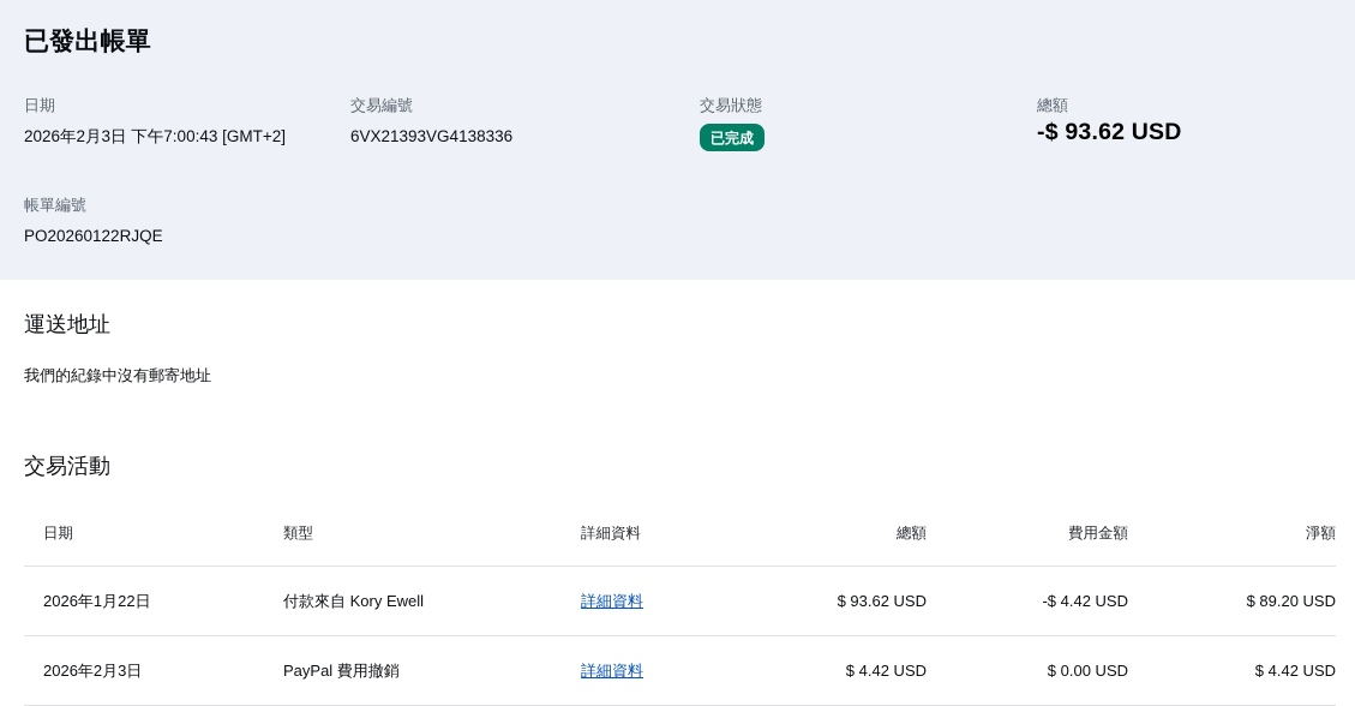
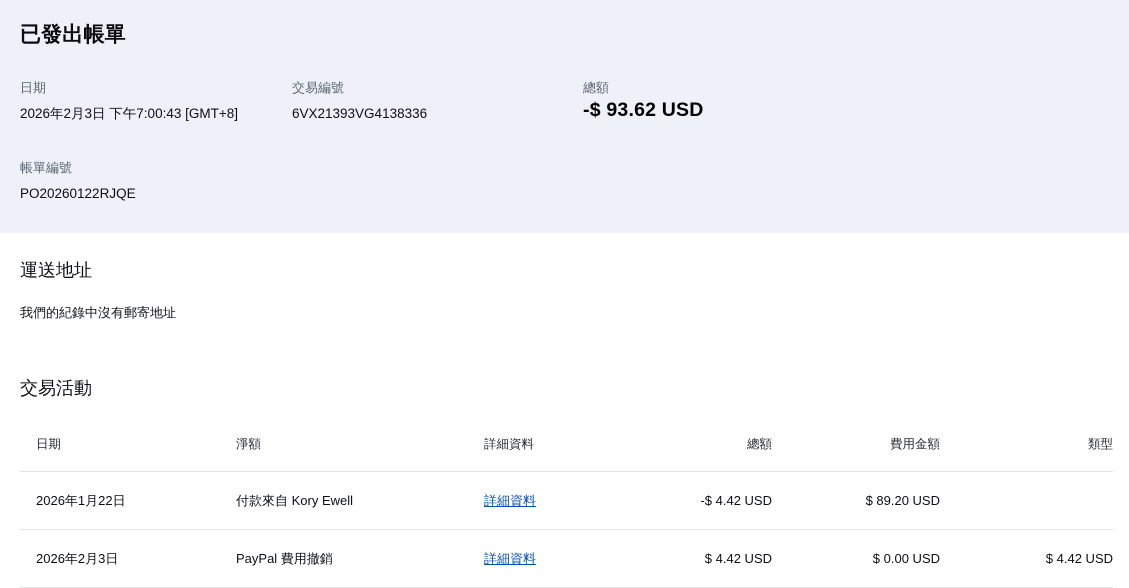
  已發出帳單
  日期
- 2026年2月3日 下午7:00:43 [GMT+2]
+ 2026年2月3日 下午7:00:43 [GMT+8]
  交易編號
  6VX21393VG4138336
- 交易狀態
- 已完成
  總額
  -$ 93.62 USD
  帳單編號
  PO20260122RJQE
  運送地址
  我們的紀錄中沒有郵寄地址
  交易活動
  日期
- 類型
+ 淨額
  詳細資料
  總額
  費用金額
- 淨額
+ 類型
  2026年1月22日
  付款來自 Kory Ewell
  詳細資料
- $ 93.62 USD
  -$ 4.42 USD
  $ 89.20 USD
  2026年2月3日
  PayPal 費用撤銷
  詳細資料
  $ 4.42 USD
  $ 0.00 USD
  $ 4.42 USD
